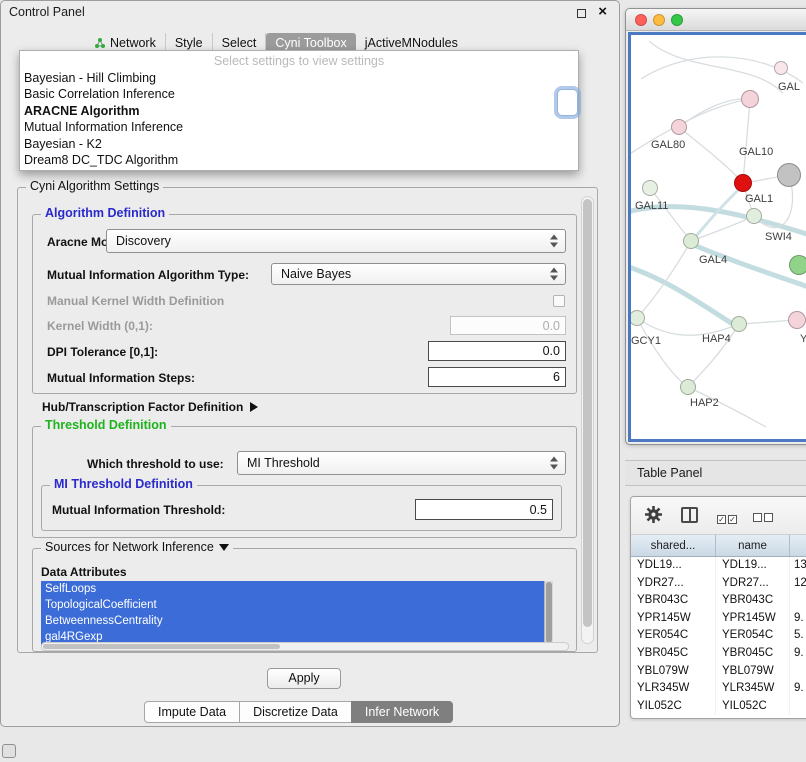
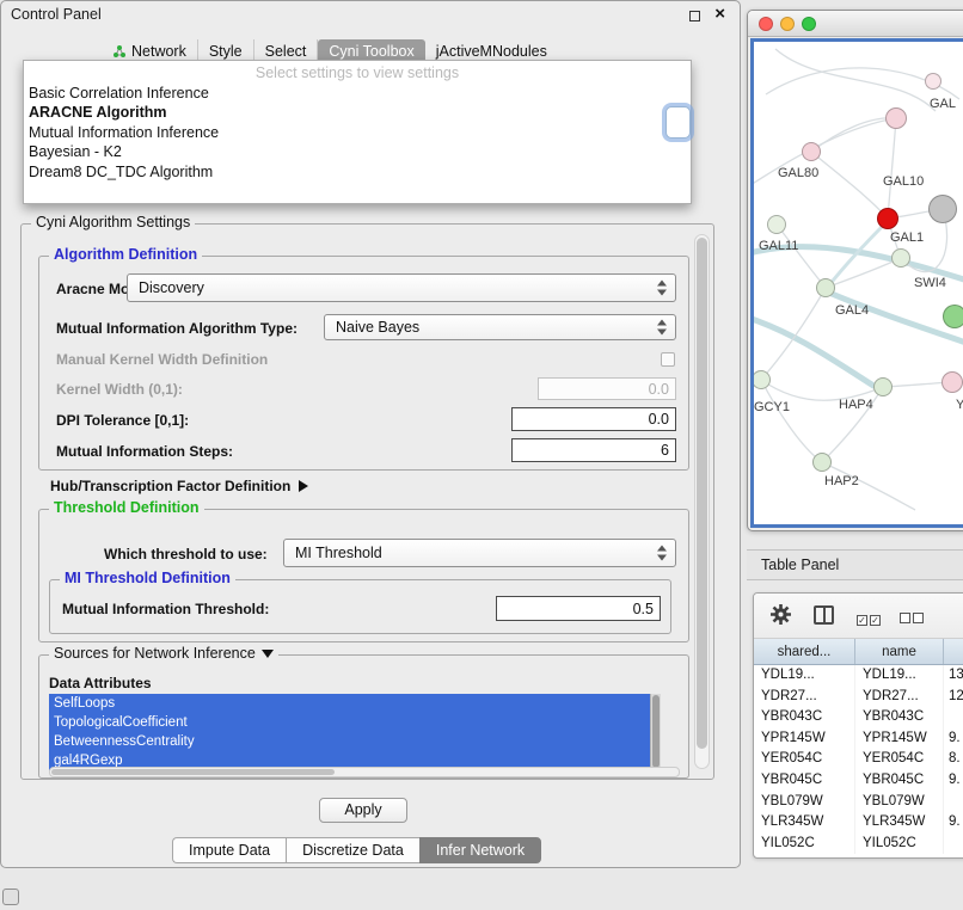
  Control Panel
  ×
  Network
  Style
  Select
  Cyni Toolbox
  jActiveMNodules
  Cyni Algorithm Settings
  Algorithm Definition
  Aracne Mo
  Discovery
  Mutual Information Algorithm Type:
  Naive Bayes
  Manual Kernel Width Definition
  Kernel Width (0,1):
  0.0
  DPI Tolerance [0,1]:
  0.0
  Mutual Information Steps:
  6
  Hub/Transcription Factor Definition
  Threshold Definition
  Which threshold to use:
  MI Threshold
  MI Threshold Definition
  Mutual Information Threshold:
  0.5
  Sources for Network Inference
  Data Attributes
  SelfLoops
  TopologicalCoefficient
  BetweennessCentrality
  gal4RGexp
  Apply
  Impute Data
  Discretize Data
  Infer Network
  Select settings to view settings
- Bayesian - Hill Climbing
  Basic Correlation Inference
  ARACNE Algorithm
  Mutual Information Inference
  Bayesian - K2
  Dream8 DC_TDC Algorithm
  GAL80
  GAL
  GAL10
  GAL11
  GAL1
  SWI4
  GAL4
  GCY1
  HAP4
  Y
  HAP2
  Table Panel
  ✓ ✓
  shared...
  name
  YDL19...
  YDL19...
  13
  YDR27...
  YDR27...
  12
  YBR043C
  YBR043C
  YPR145W
  YPR145W
  9.
  YER054C
  YER054C
- 5.
+ 8.
  YBR045C
  YBR045C
  9.
  YBL079W
  YBL079W
  YLR345W
  YLR345W
  9.
  YIL052C
  YIL052C
